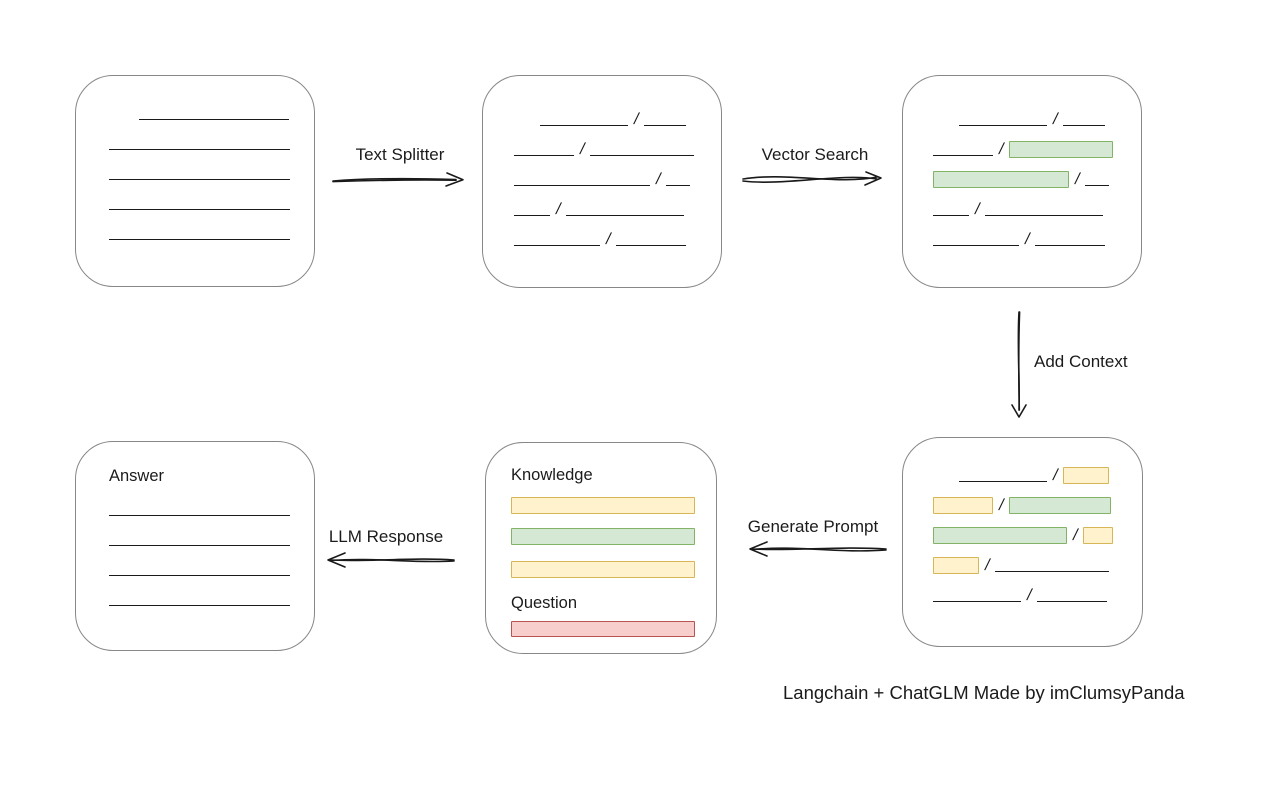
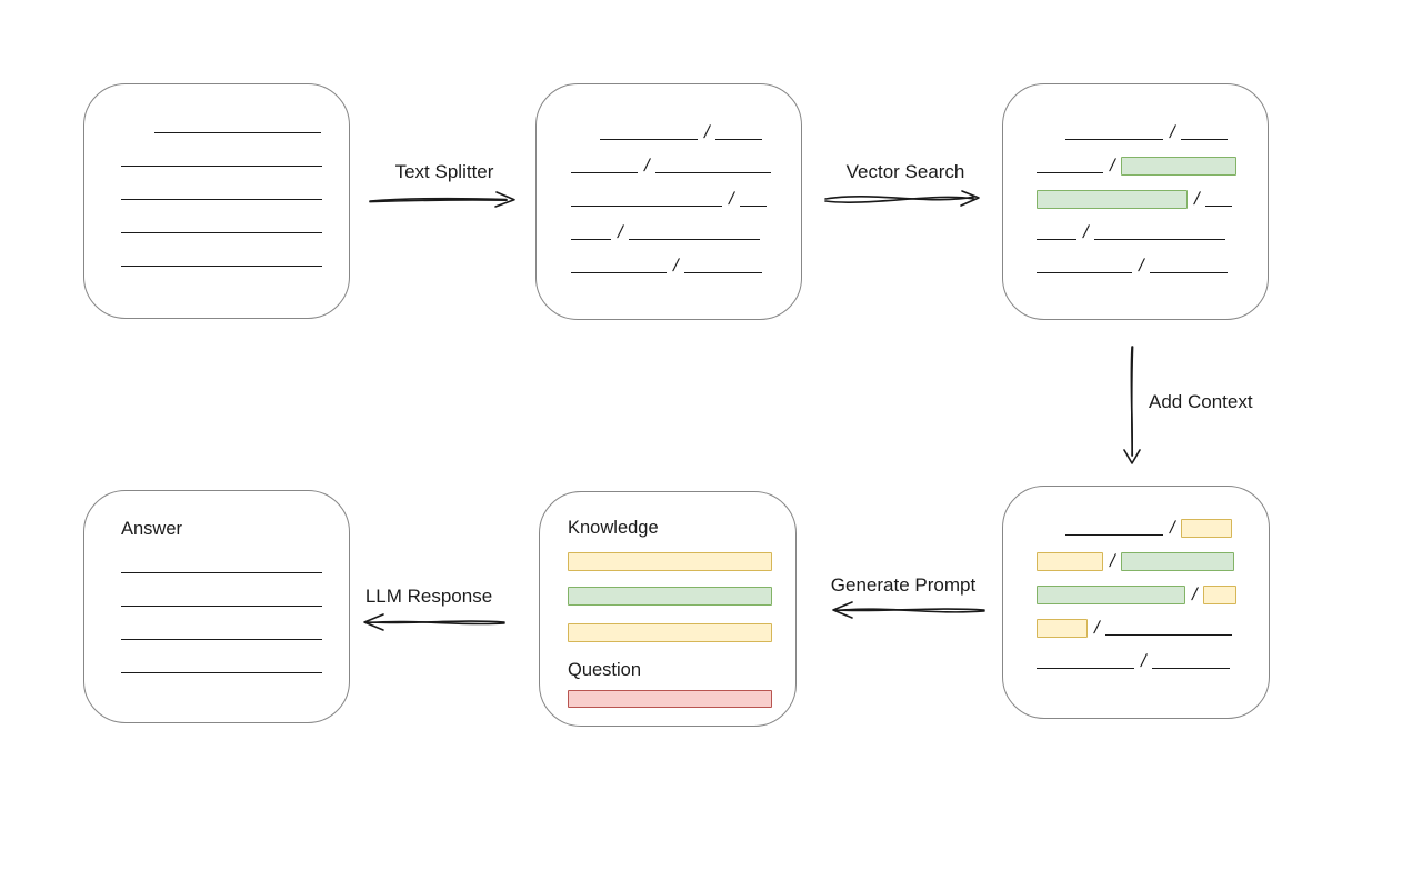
  Text Splitter
  Vector Search
  Add Context
  Generate Prompt
  Knowledge
  Question
  LLM Response
  Answer
- Langchain + ChatGLM Made by imClumsyPanda
